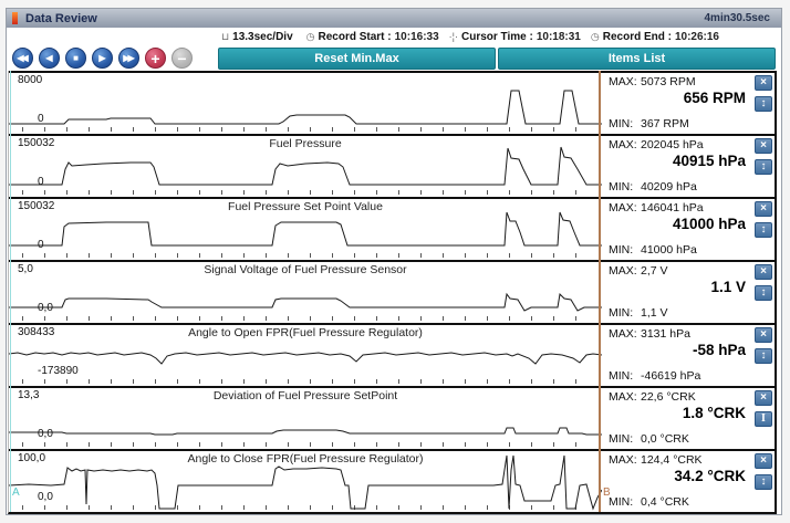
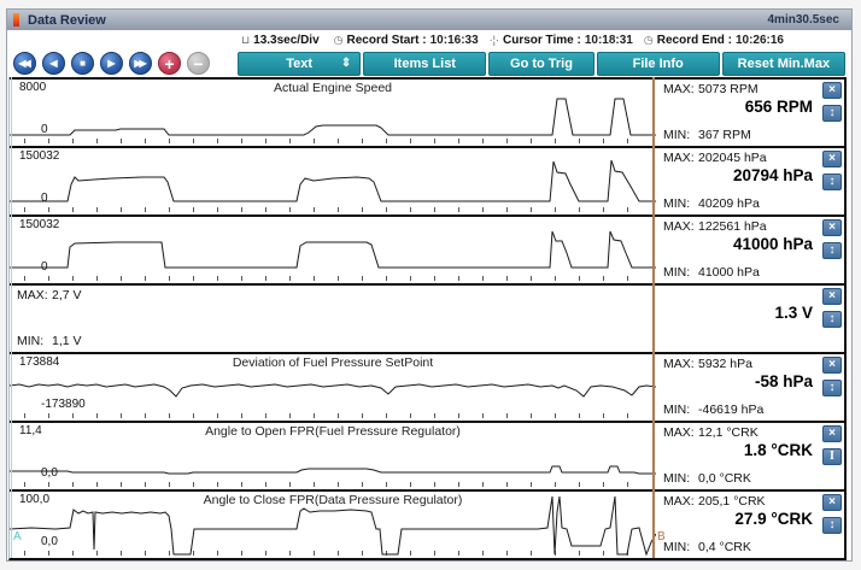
  Data Review
  4min30.5sec
  ⊔
  13.3sec/Div
  ◷
  Record Start :
  10:16:33
  ·¦·
  Cursor Time :
  10:18:31
  ◷
  Record End :
  10:26:16
  ◀◀
  ◀
  ■
  ▶
  ▶▶
  +
  −
+ Text
+ ⇕
- Reset Min.Max
+ Items List
+ Go to Trig
+ File Info
- Items List
+ Reset Min.Max
  8000
+ Actual Engine Speed
  0
  MAX: 5073 RPM
  656 RPM
  MIN: 367 RPM
  ×
  ↕
  150032
- Fuel Pressure
  0
  MAX: 202045 hPa
- 40915 hPa
+ 20794 hPa
  MIN: 40209 hPa
  ×
  ↕
  150032
- Fuel Pressure Set Point Value
- MAX: 146041 hPa
+ MAX: 122561 hPa
  41000 hPa
  MIN: 41000 hPa
  ×
  ↕
- 5,0
- Signal Voltage of Fuel Pressure Sensor
  MAX: 2,7 V
- 1.1 V
+ 1.3 V
  MIN: 1,1 V
  ×
  ↕
- 308433
+ 173884
- Angle to Open FPR(Fuel Pressure Regulator)
+ Deviation of Fuel Pressure SetPoint
  -173890
- MAX: 3131 hPa
+ MAX: 5932 hPa
  -58 hPa
  MIN: -46619 hPa
  ×
  ↕
- 13,3
+ 11,4
- Deviation of Fuel Pressure SetPoint
+ Angle to Open FPR(Fuel Pressure Regulator)
  0,0
- MAX: 22,6 °CRK
+ MAX: 12,1 °CRK
  1.8 °CRK
  MIN: 0,0 °CRK
  ×
  I
  100,0
- Angle to Close FPR(Fuel Pressure Regulator)
+ Angle to Close FPR(Data Pressure Regulator)
  0,0
- MAX: 124,4 °CRK
+ MAX: 205,1 °CRK
- 34.2 °CRK
+ 27.9 °CRK
  MIN: 0,4 °CRK
  ×
  ↕
  A
  B
